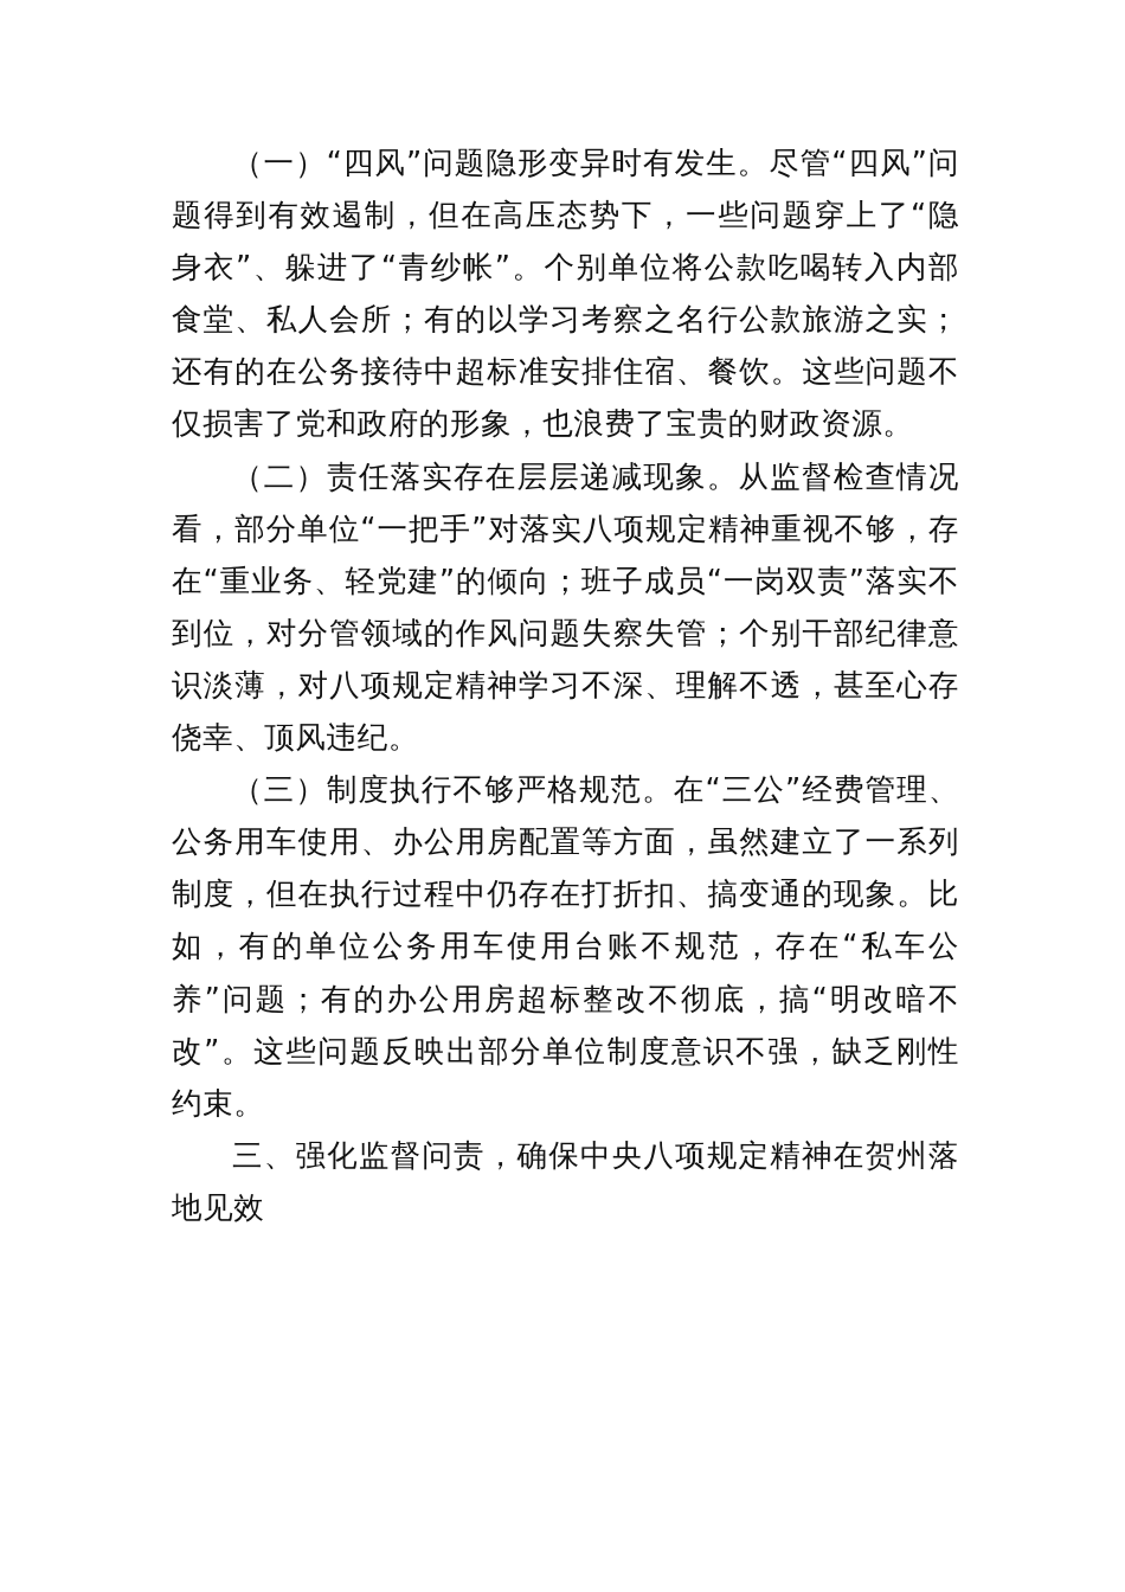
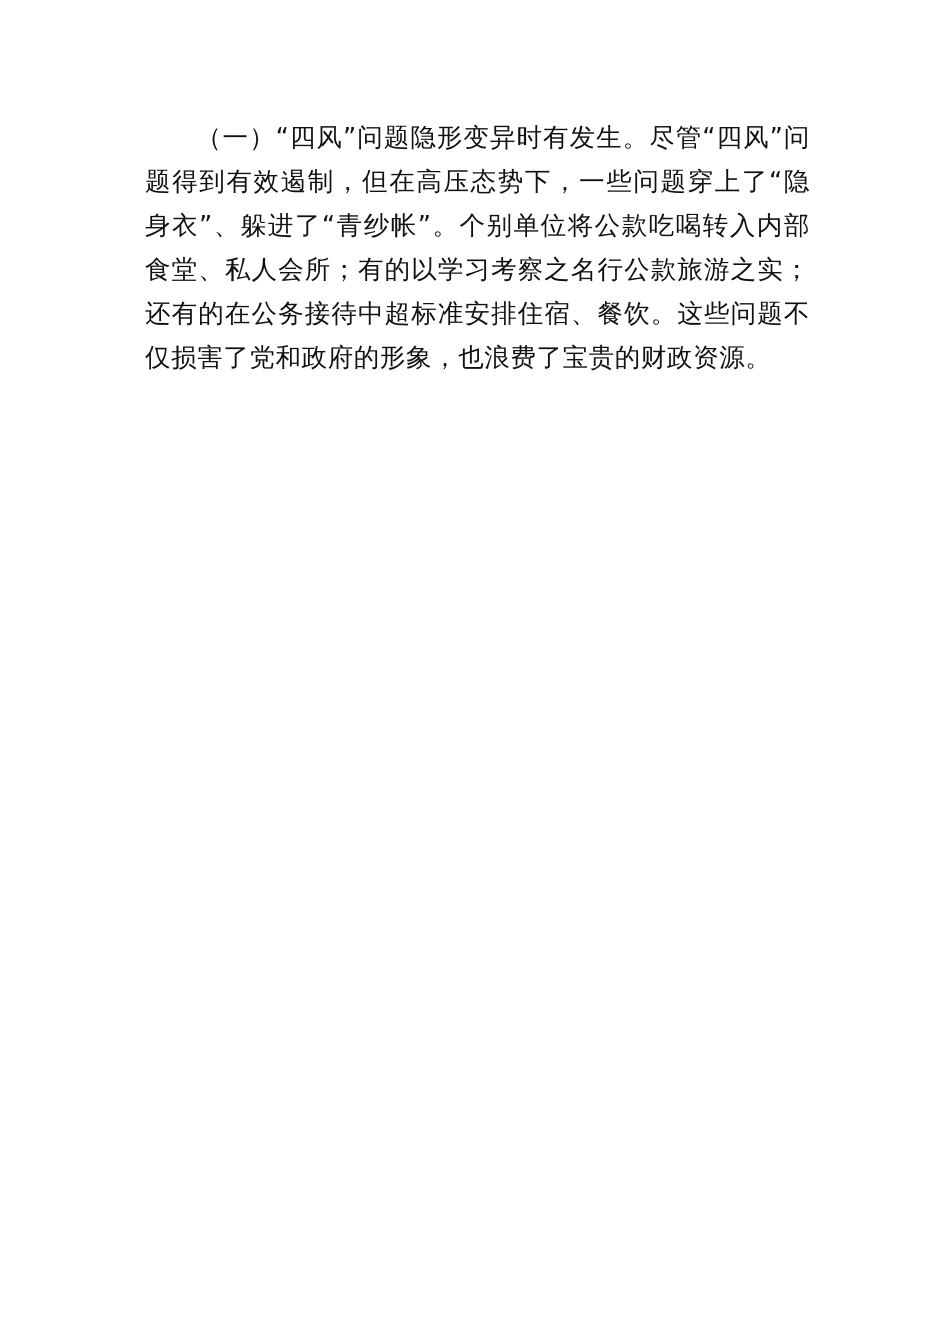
  （一）“四风”问题隐形变异时有发生。尽管“四风”问题得到有效遏制，但在高压态势下，一些问题穿上了“隐身衣”、躲进了“青纱帐”。个别单位将公款吃喝转入内部食堂、私人会所；有的以学习考察之名行公款旅游之实；还有的在公务接待中超标准安排住宿、餐饮。这些问题不仅损害了党和政府的形象，也浪费了宝贵的财政资源。
- （二）责任落实存在层层递减现象。从监督检查情况看，部分单位“一把手”对落实八项规定精神重视不够，存在“重业务、轻党建”的倾向；班子成员“一岗双责”落实不到位，对分管领域的作风问题失察失管；个别干部纪律意识淡薄，对八项规定精神学习不深、理解不透，甚至心存侥幸、顶风违纪。
- （三）制度执行不够严格规范。在“三公”经费管理、公务用车使用、办公用房配置等方面，虽然建立了一系列制度，但在执行过程中仍存在打折扣、搞变通的现象。比如，有的单位公务用车使用台账不规范，存在“私车公养”问题；有的办公用房超标整改不彻底，搞“明改暗不改”。这些问题反映出部分单位制度意识不强，缺乏刚性约束。
- 三、强化监督问责，确保中央八项规定精神在贺州落地见效
